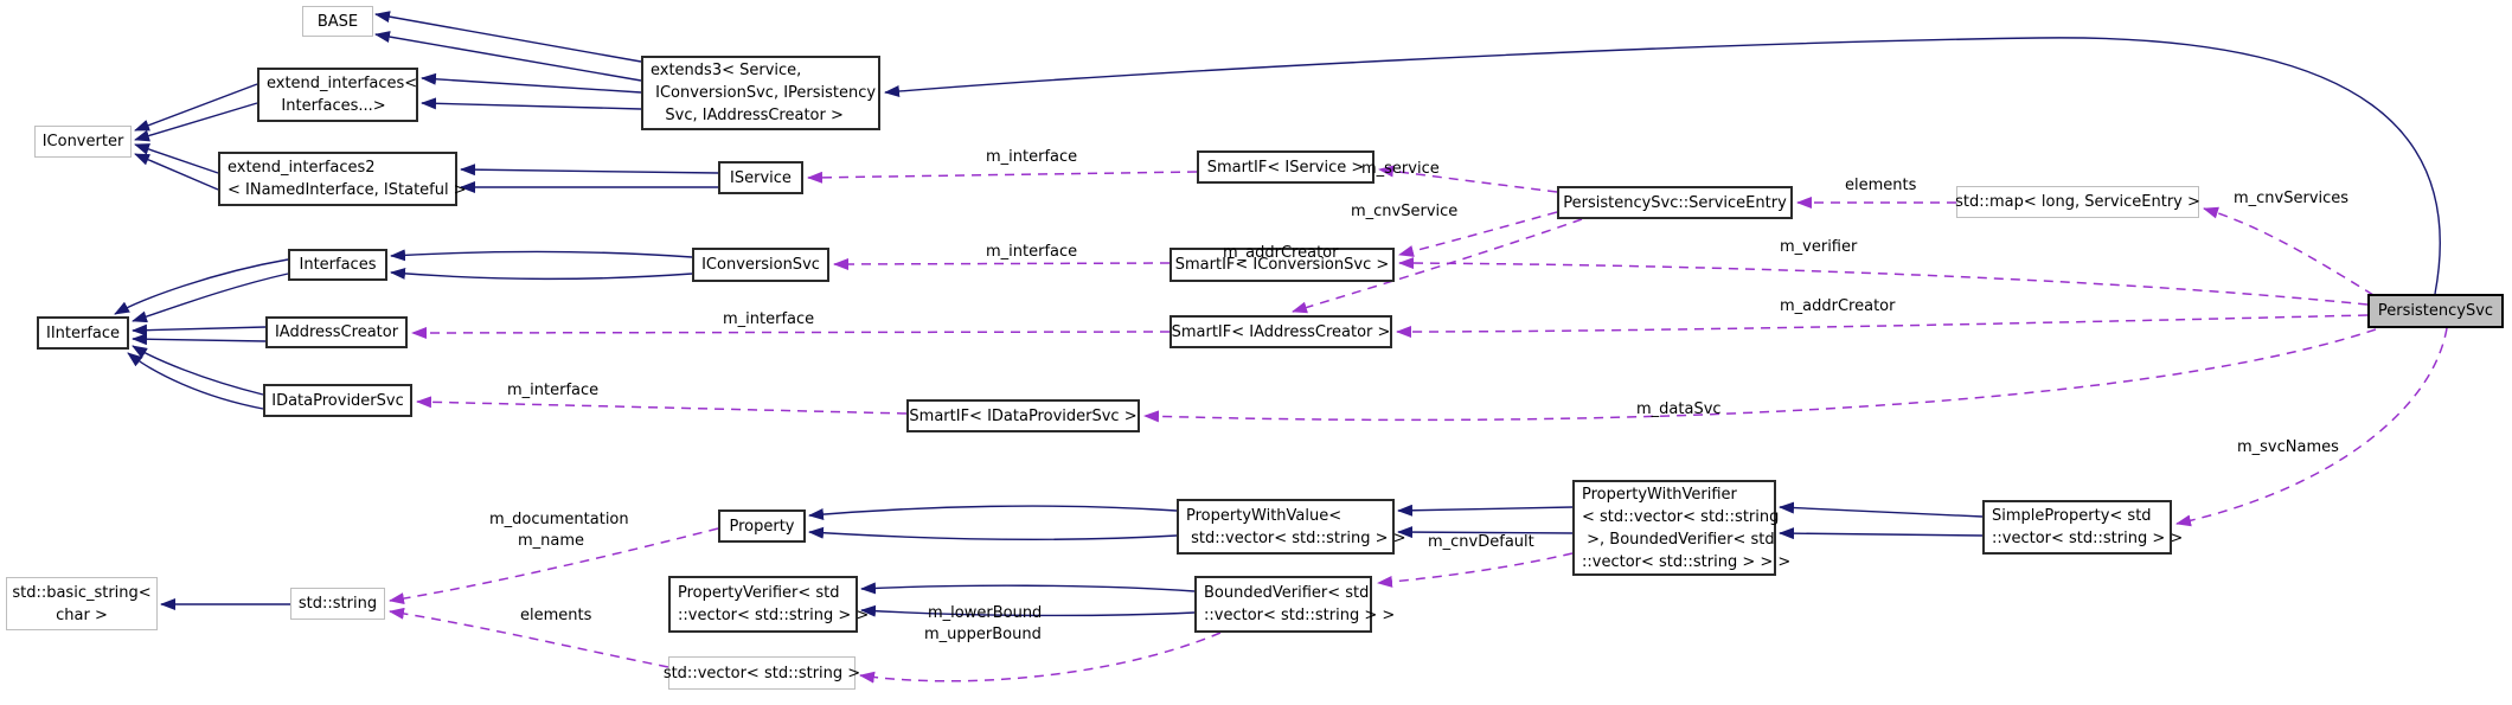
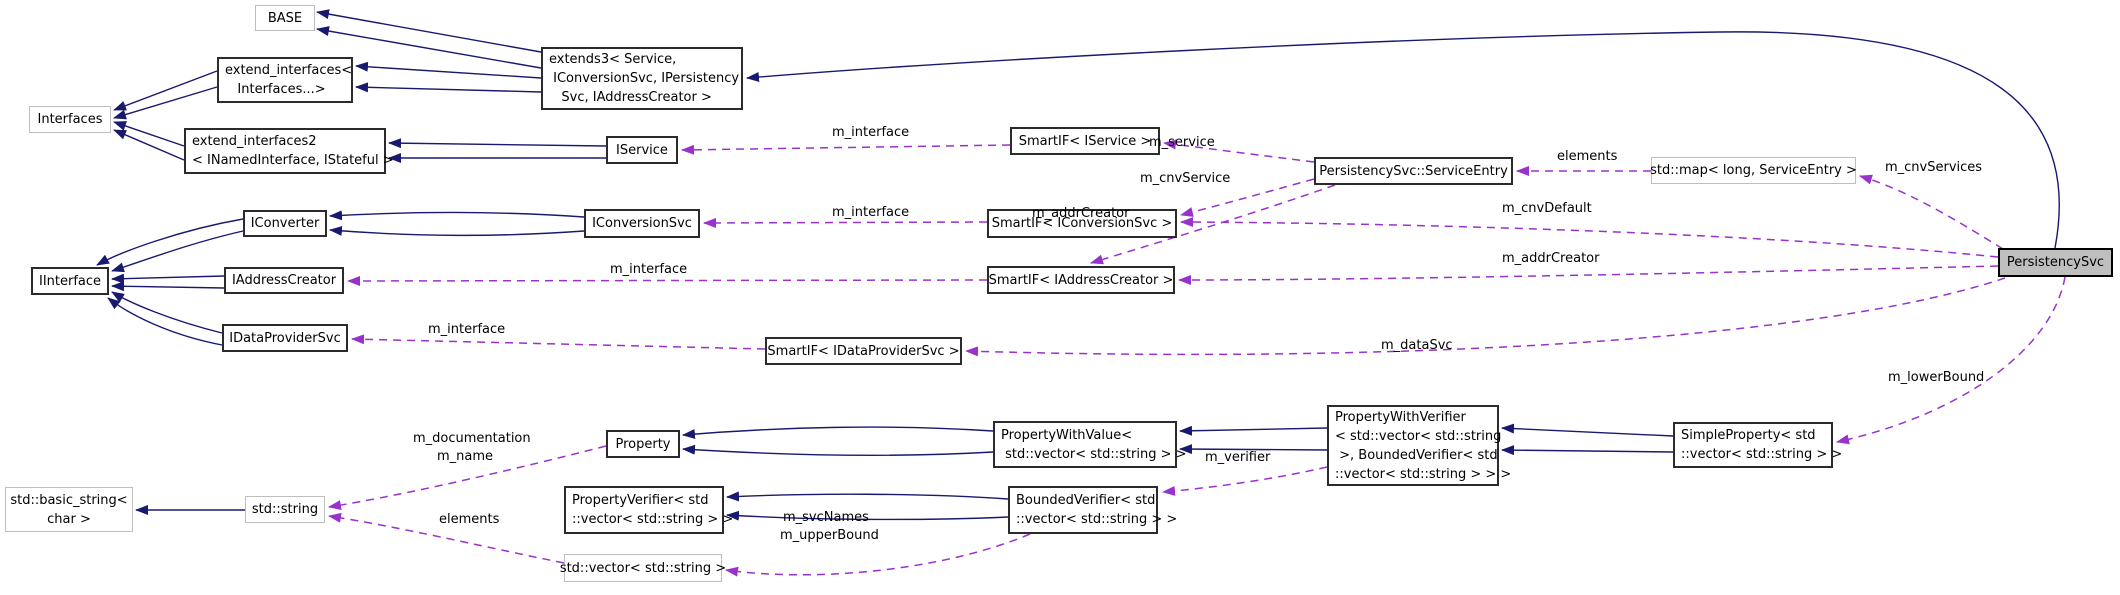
  BASE
  extend_interfaces<
  Interfaces...>
- IConverter
+ Interfaces
  extend_interfaces2
  < INamedInterface, IStateful >
  extends3< Service,
  IConversionSvc, IPersistency
  Svc, IAddressCreator >
  IService
  SmartIF< IService >
  PersistencySvc::ServiceEntry
  std::map< long, ServiceEntry >
  PersistencySvc
- Interfaces
+ IConverter
  IConversionSvc
  SmartIF< IConversionSvc >
  IInterface
  IAddressCreator
  SmartIF< IAddressCreator >
  IDataProviderSvc
  SmartIF< IDataProviderSvc >
  Property
  PropertyWithValue<
  std::vector< std::string > >
  PropertyWithVerifier
  < std::vector< std::string
  >, BoundedVerifier< std
  ::vector< std::string > > >
  SimpleProperty< std
  ::vector< std::string > >
  PropertyVerifier< std
  ::vector< std::string > >
  BoundedVerifier< std
  ::vector< std::string > >
  std::basic_string<
  char >
  std::string
  std::vector< std::string >
  m_interface
  m_service
  m_cnvService
  m_addrCreator
  elements
  m_cnvServices
- m_verifier
+ m_cnvDefault
  m_addrCreator
  m_interface
  m_interface
  m_interface
  m_dataSvc
- m_svcNames
+ m_lowerBound
  m_documentation
  m_name
  elements
- m_cnvDefault
+ m_verifier
- m_lowerBound
+ m_svcNames
  m_upperBound
